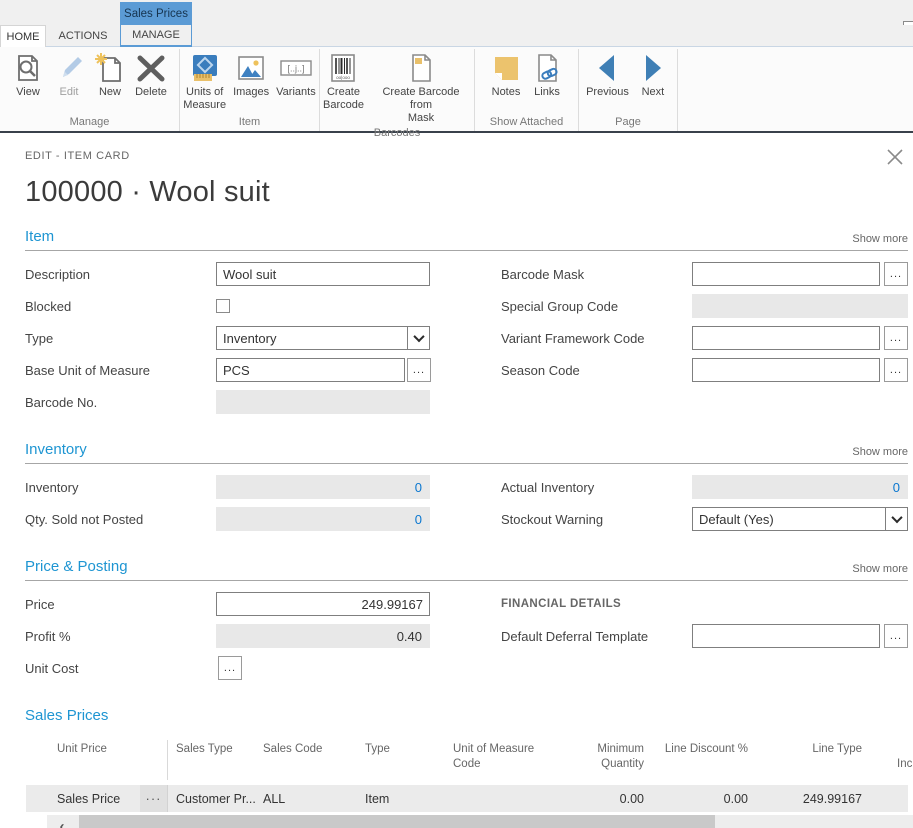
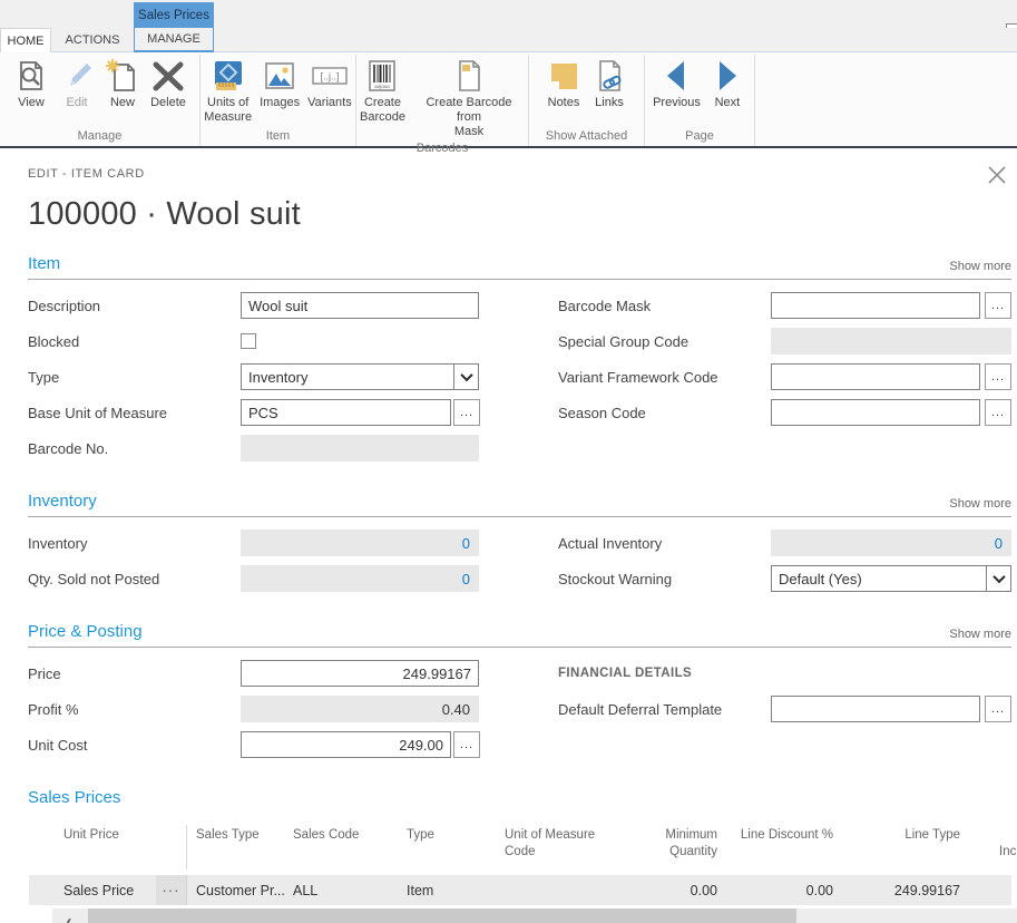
  Sales Prices
  HOME
  ACTIONS
  MANAGE
  View
  Edit
  New
  Delete
  Manage
  Units of
  Measure
  Images
  [..j..]
  Variants
  Item
  Create
  Barcode
  Create Barcode from
  Mask
  Barcodes
  Notes
  Links
  Show Attached
  Previous
  Next
  Page
  EDIT - ITEM CARD
  100000 · Wool suit
  Item
  Show more
  Description
  Wool suit
  Blocked
  Type
  Inventory
  Base Unit of Measure
  PCS
  ...
  Barcode No.
  Barcode Mask
  ...
  Special Group Code
  Variant Framework Code
  ...
  Season Code
  ...
  Inventory
  Show more
  Inventory
  0
  Qty. Sold not Posted
  0
  Actual Inventory
  0
  Stockout Warning
  Default (Yes)
  Price & Posting
  Show more
  Price
  249.99167
  Profit %
  0.40
  Unit Cost
+ 249.00
  ...
  FINANCIAL DETAILS
  Default Deferral Template
  ...
  Sales Prices
  Unit Price
  Sales Type
  Sales Code
  Type
  Unit of Measure Code
  Minimum Quantity
  Line Discount %
  Line Type
  Inc
  Sales Price
  ···
  Customer Pr...
  ALL
  Item
  0.00
  0.00
  249.99167
  ‹
